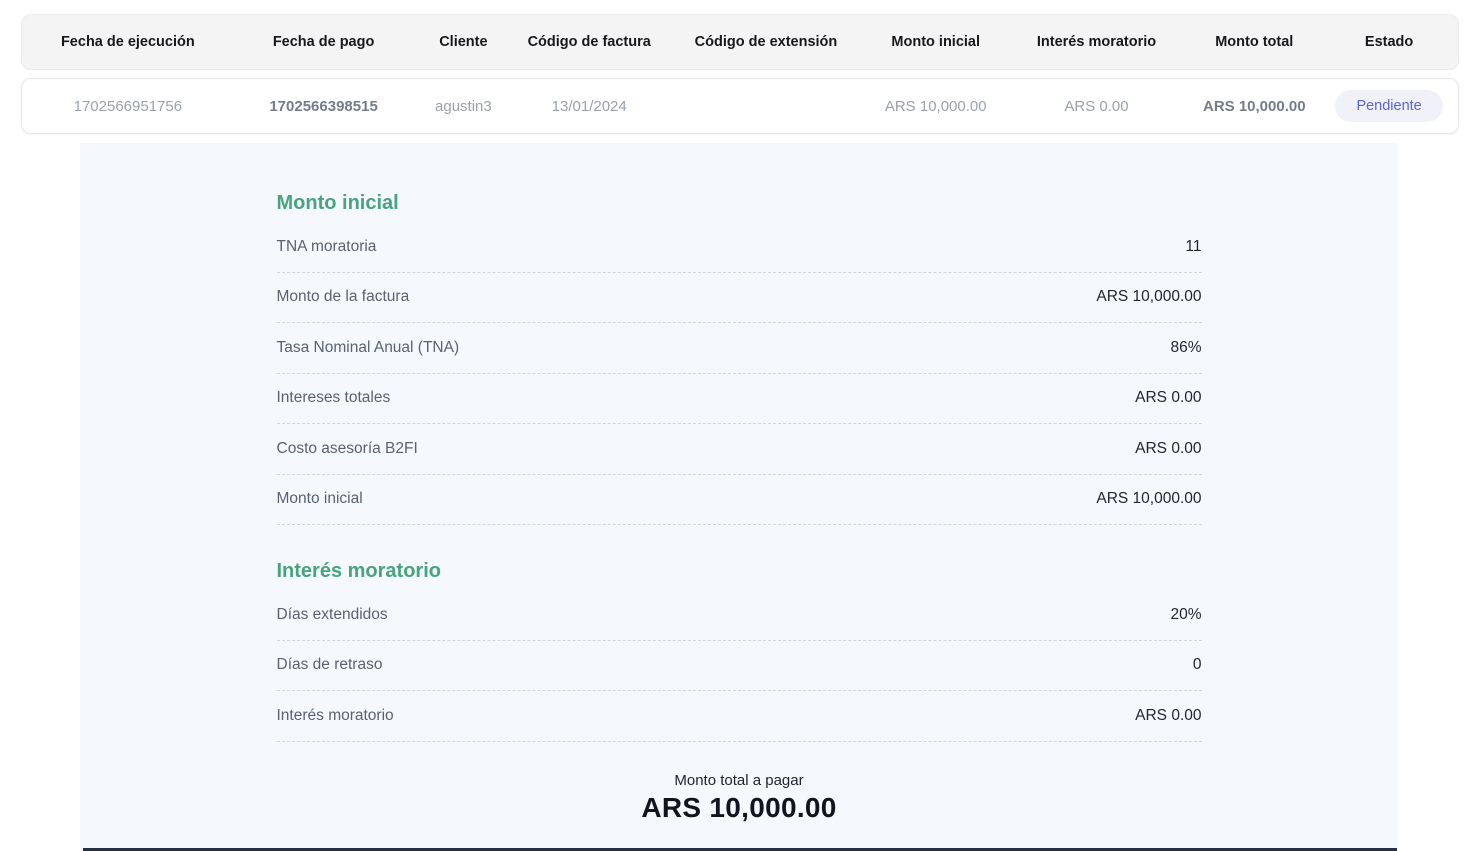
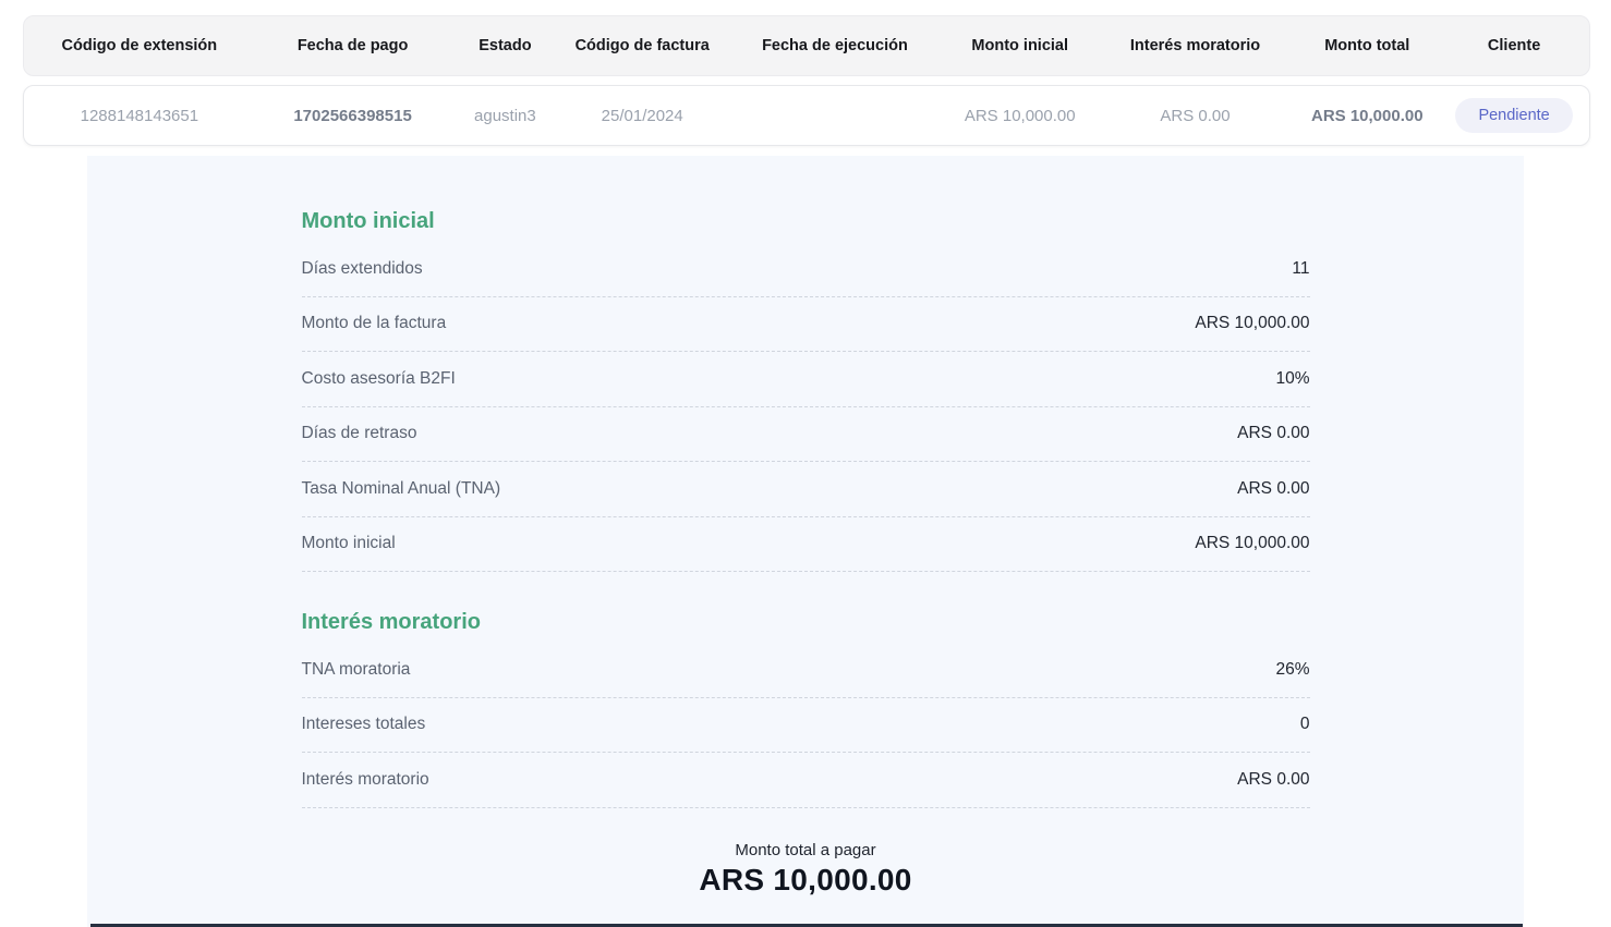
- Fecha de ejecución
+ Código de extensión
  Fecha de pago
- Cliente
+ Estado
  Código de factura
- Código de extensión
+ Fecha de ejecución
  Monto inicial
  Interés moratorio
  Monto total
- Estado
+ Cliente
- 1702566951756
+ 1288148143651
  1702566398515
  agustin3
- 13/01/2024
+ 25/01/2024
  ARS 10,000.00
  ARS 0.00
  ARS 10,000.00
  Pendiente
  Monto inicial
- TNA moratoria
+ Días extendidos
  11
  Monto de la factura
  ARS 10,000.00
- Tasa Nominal Anual (TNA)
+ Costo asesoría B2FI
- 86%
+ 10%
- Intereses totales
+ Días de retraso
  ARS 0.00
- Costo asesoría B2FI
+ Tasa Nominal Anual (TNA)
  ARS 0.00
  Monto inicial
  ARS 10,000.00
  Interés moratorio
- Días extendidos
+ TNA moratoria
- 20%
+ 26%
- Días de retraso
+ Intereses totales
  0
  Interés moratorio
  ARS 0.00
  Monto total a pagar
  ARS 10,000.00
